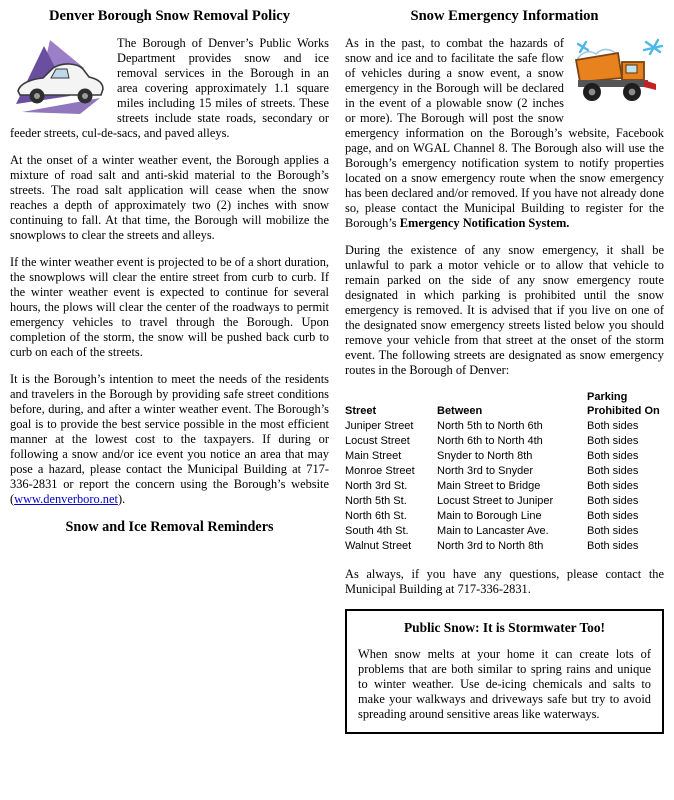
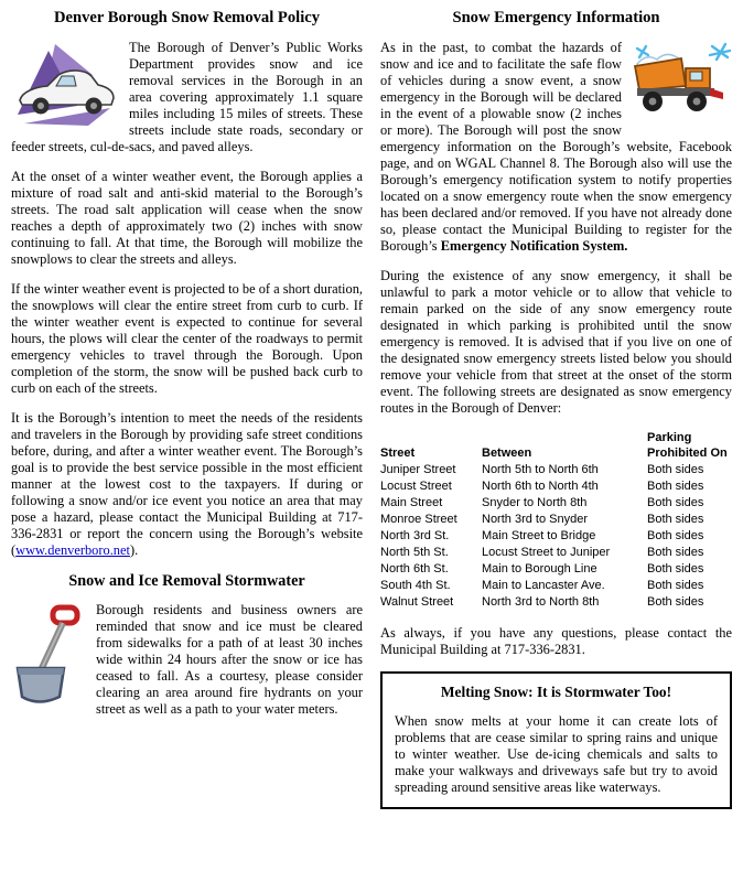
  Denver Borough Snow Removal Policy
  The Borough of Denver’s Public Works Department provides snow and ice removal services in the Borough in an area covering approximately 1.1 square miles including 15 miles of streets. These streets include state roads, secondary or feeder streets, cul-de-sacs, and paved alleys.
  At the onset of a winter weather event, the Borough applies a mixture of road salt and anti-skid material to the Borough’s streets. The road salt application will cease when the snow reaches a depth of approximately two (2) inches with snow continuing to fall. At that time, the Borough will mobilize the snowplows to clear the streets and alleys.
  If the winter weather event is projected to be of a short duration, the snowplows will clear the entire street from curb to curb. If the winter weather event is expected to continue for several hours, the plows will clear the center of the roadways to permit emergency vehicles to travel through the Borough. Upon completion of the storm, the snow will be pushed back curb to curb on each of the streets.
  It is the Borough’s intention to meet the needs of the residents and travelers in the Borough by providing safe street conditions before, during, and after a winter weather event. The Borough’s goal is to provide the best service possible in the most efficient manner at the lowest cost to the taxpayers. If during or following a snow and/or ice event you notice an area that may pose a hazard, please contact the Municipal Building at 717-336-2831 or report the concern using the Borough’s website (www.denverboro.net).
- Snow and Ice Removal Reminders
+ Snow and Ice Removal Stormwater
+ Borough residents and business owners are reminded that snow and ice must be cleared from sidewalks for a path of at least 30 inches wide within 24 hours after the snow or ice has ceased to fall. As a courtesy, please consider clearing an area around fire hydrants on your street as well as a path to your water meters.
  Snow Emergency Information
  As in the past, to combat the hazards of snow and ice and to facilitate the safe flow of vehicles during a snow event, a snow emergency in the Borough will be declared in the event of a plowable snow (2 inches or more). The Borough will post the snow emergency information on the Borough’s website, Facebook page, and on WGAL Channel 8. The Borough also will use the Borough’s emergency notification system to notify properties located on a snow emergency route when the snow emergency has been declared and/or removed. If you have not already done so, please contact the Municipal Building to register for the Borough’s Emergency Notification System.
  During the existence of any snow emergency, it shall be unlawful to park a motor vehicle or to allow that vehicle to remain parked on the side of any snow emergency route designated in which parking is prohibited until the snow emergency is removed. It is advised that if you live on one of the designated snow emergency streets listed below you should remove your vehicle from that street at the onset of the storm event. The following streets are designated as snow emergency routes in the Borough of Denver:
  Street	Between	Parking Prohibited On
  Juniper Street	North 5th to North 6th	Both sides
  Locust Street	North 6th to North 4th	Both sides
  Main Street	Snyder to North 8th	Both sides
  Monroe Street	North 3rd to Snyder	Both sides
  North 3rd St.	Main Street to Bridge	Both sides
  North 5th St.	Locust Street to Juniper	Both sides
  North 6th St.	Main to Borough Line	Both sides
  South 4th St.	Main to Lancaster Ave.	Both sides
  Walnut Street	North 3rd to North 8th	Both sides
  As always, if you have any questions, please contact the Municipal Building at 717-336-2831.
- Public Snow: It is Stormwater Too!
+ Melting Snow: It is Stormwater Too!
- When snow melts at your home it can create lots of problems that are both similar to spring rains and unique to winter weather. Use de-icing chemicals and salts to make your walkways and driveways safe but try to avoid spreading around sensitive areas like waterways.
+ When snow melts at your home it can create lots of problems that are cease similar to spring rains and unique to winter weather. Use de-icing chemicals and salts to make your walkways and driveways safe but try to avoid spreading around sensitive areas like waterways.
